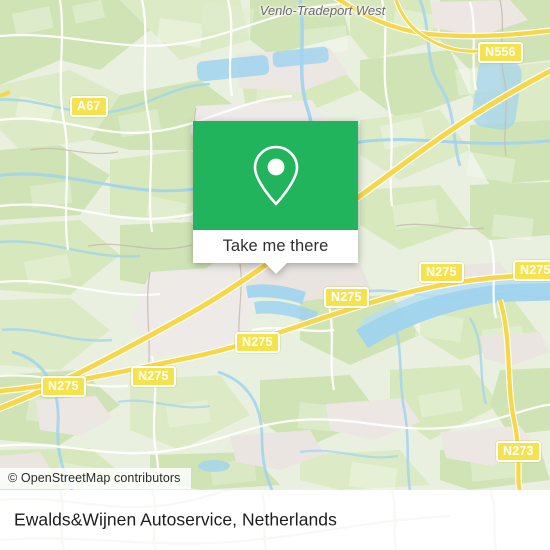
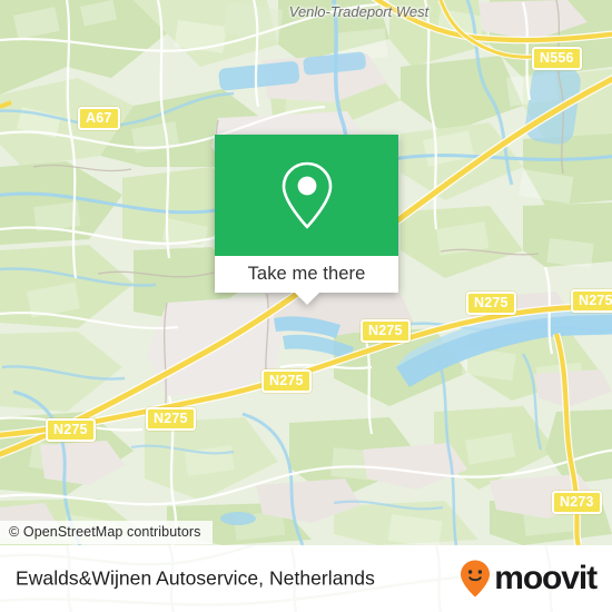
  Venlo-Tradeport West
  N556
  A67
  N275
  N275
  N275
  N275
  N275
  N275
  N273
  © OpenStreetMap contributors
  Take me there
  Ewalds&Wijnen Autoservice, Netherlands
+ moovit
